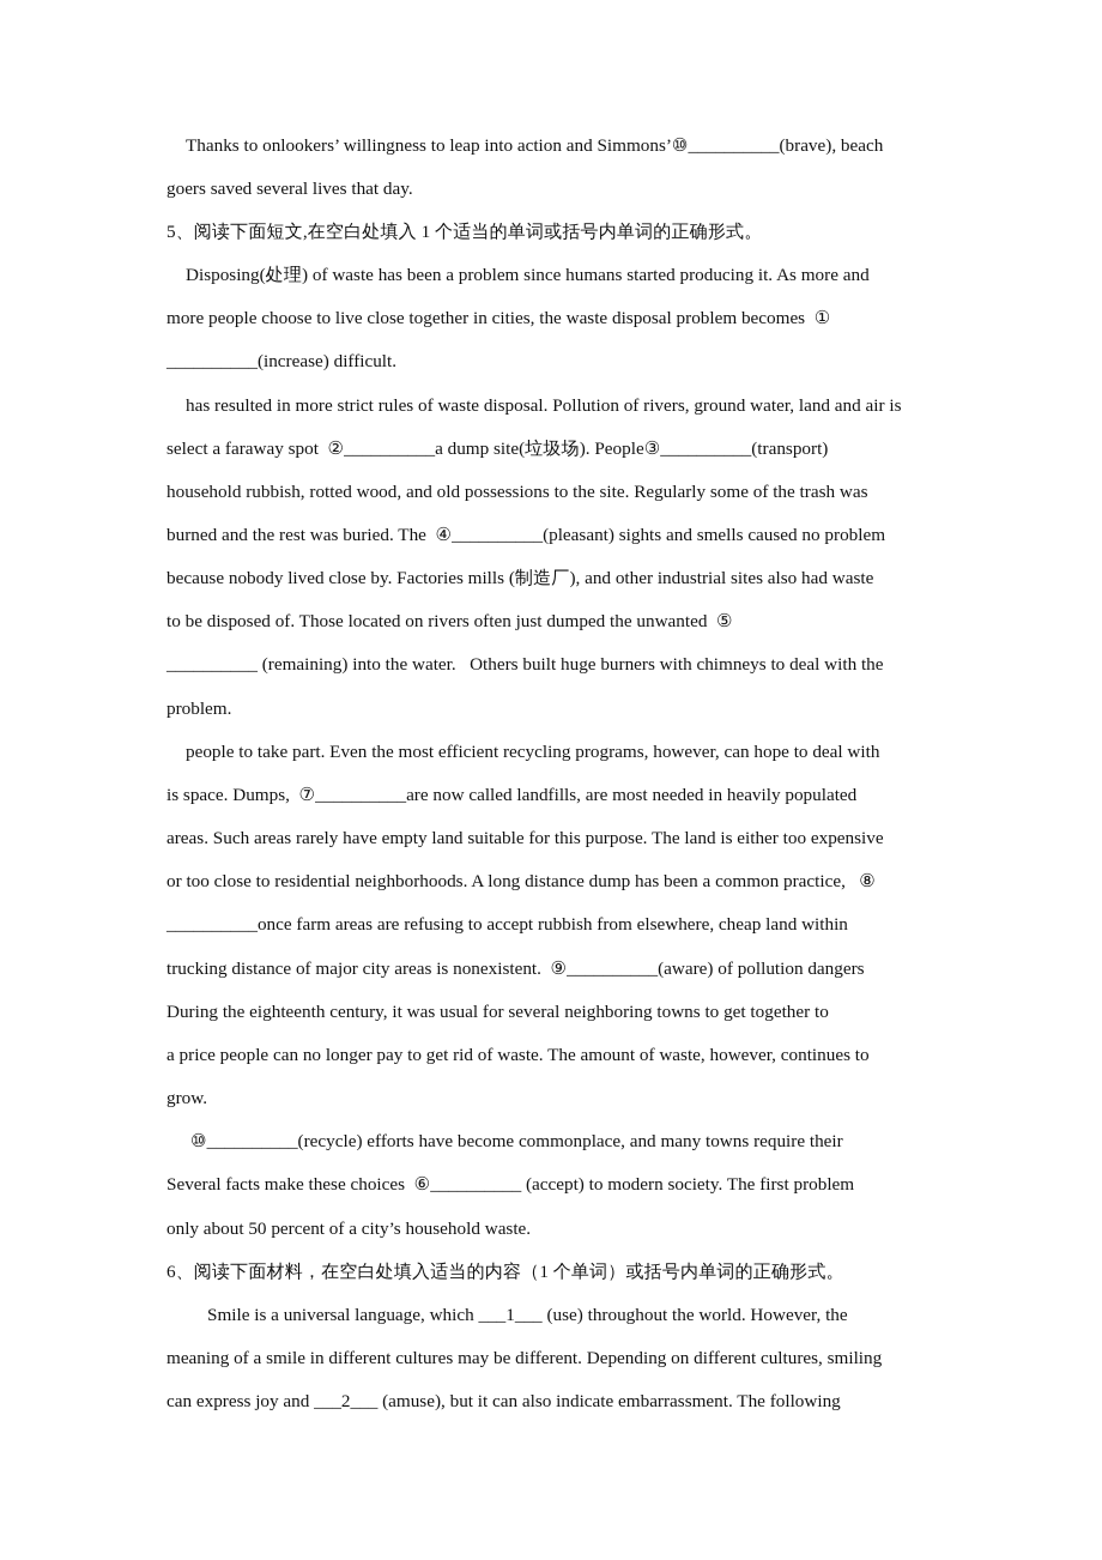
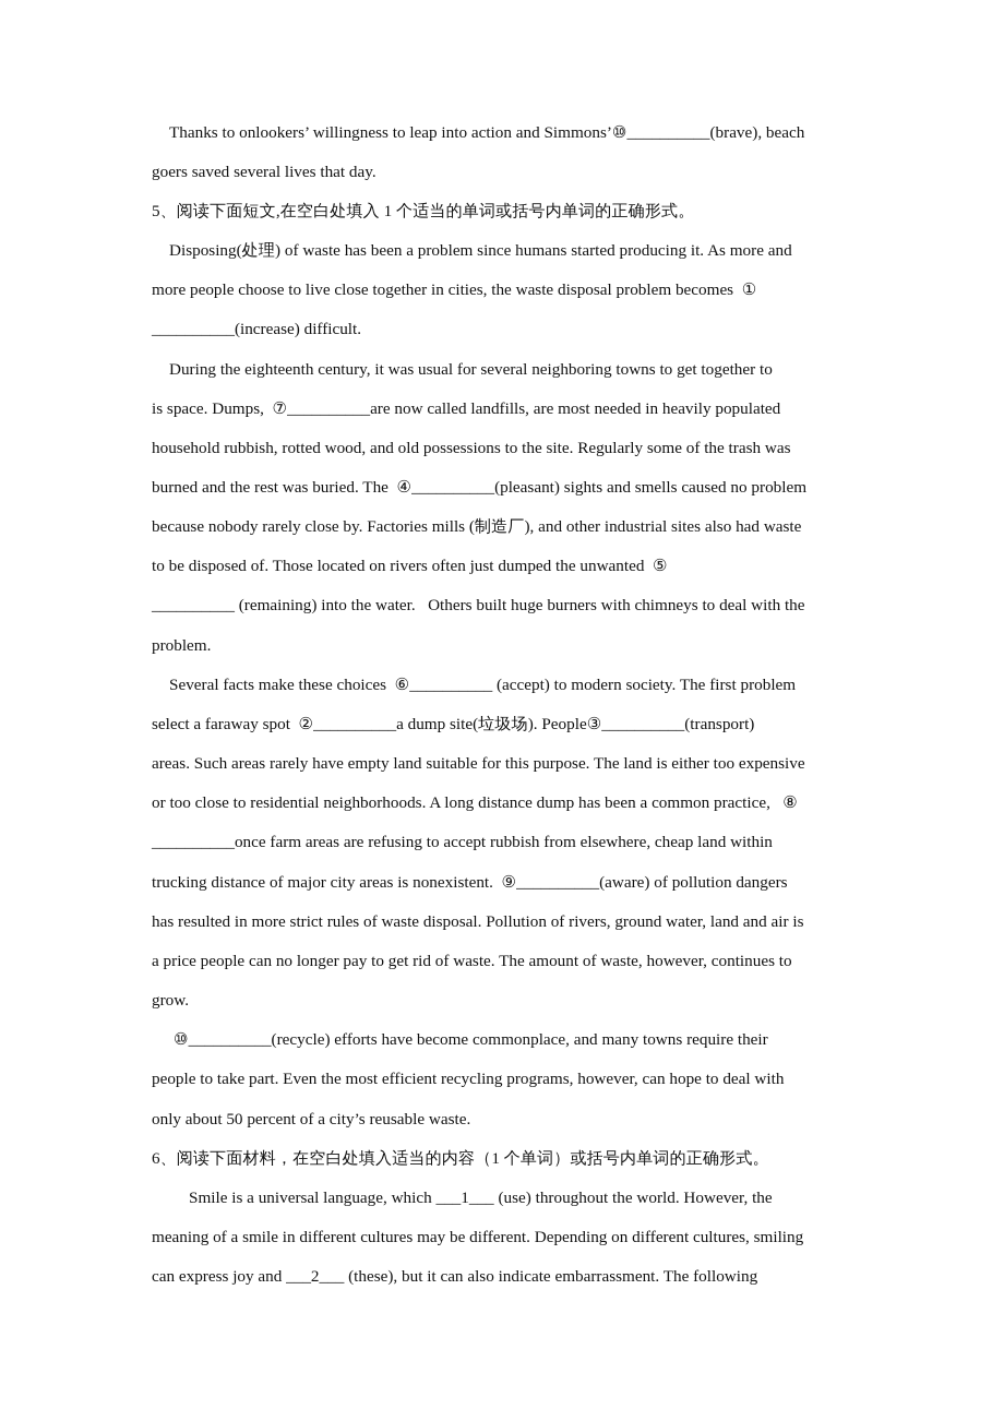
  Thanks to onlookers’ willingness to leap into action and Simmons’⑩__________(brave), beach
  goers saved several lives that day.
  5、阅读下面短文,在空白处填入 1 个适当的单词或括号内单词的正确形式。
  Disposing(处理) of waste has been a problem since humans started producing it. As more and
  more people choose to live close together in cities, the waste disposal problem becomes ①
  __________(increase) difficult.
- has resulted in more strict rules of waste disposal. Pollution of rivers, ground water, land and air is
+ During the eighteenth century, it was usual for several neighboring towns to get together to
- select a faraway spot ②__________a dump site(垃圾场). People③__________(transport)
+ is space. Dumps, ⑦__________are now called landfills, are most needed in heavily populated
  household rubbish, rotted wood, and old possessions to the site. Regularly some of the trash was
  burned and the rest was buried. The ④__________(pleasant) sights and smells caused no problem
- because nobody lived close by. Factories mills (制造厂), and other industrial sites also had waste
+ because nobody rarely close by. Factories mills (制造厂), and other industrial sites also had waste
  to be disposed of. Those located on rivers often just dumped the unwanted ⑤
  __________ (remaining) into the water. Others built huge burners with chimneys to deal with the
  problem.
- people to take part. Even the most efficient recycling programs, however, can hope to deal with
+ Several facts make these choices ⑥__________ (accept) to modern society. The first problem
- is space. Dumps, ⑦__________are now called landfills, are most needed in heavily populated
+ select a faraway spot ②__________a dump site(垃圾场). People③__________(transport)
  areas. Such areas rarely have empty land suitable for this purpose. The land is either too expensive
  or too close to residential neighborhoods. A long distance dump has been a common practice, ⑧
  __________once farm areas are refusing to accept rubbish from elsewhere, cheap land within
  trucking distance of major city areas is nonexistent. ⑨__________(aware) of pollution dangers
- During the eighteenth century, it was usual for several neighboring towns to get together to
+ has resulted in more strict rules of waste disposal. Pollution of rivers, ground water, land and air is
  a price people can no longer pay to get rid of waste. The amount of waste, however, continues to
  grow.
  ⑩__________(recycle) efforts have become commonplace, and many towns require their
- Several facts make these choices ⑥__________ (accept) to modern society. The first problem
+ people to take part. Even the most efficient recycling programs, however, can hope to deal with
- only about 50 percent of a city’s household waste.
+ only about 50 percent of a city’s reusable waste.
  6、阅读下面材料，在空白处填入适当的内容（1 个单词）或括号内单词的正确形式。
  Smile is a universal language, which ___1___ (use) throughout the world. However, the
  meaning of a smile in different cultures may be different. Depending on different cultures, smiling
- can express joy and ___2___ (amuse), but it can also indicate embarrassment. The following
+ can express joy and ___2___ (these), but it can also indicate embarrassment. The following
